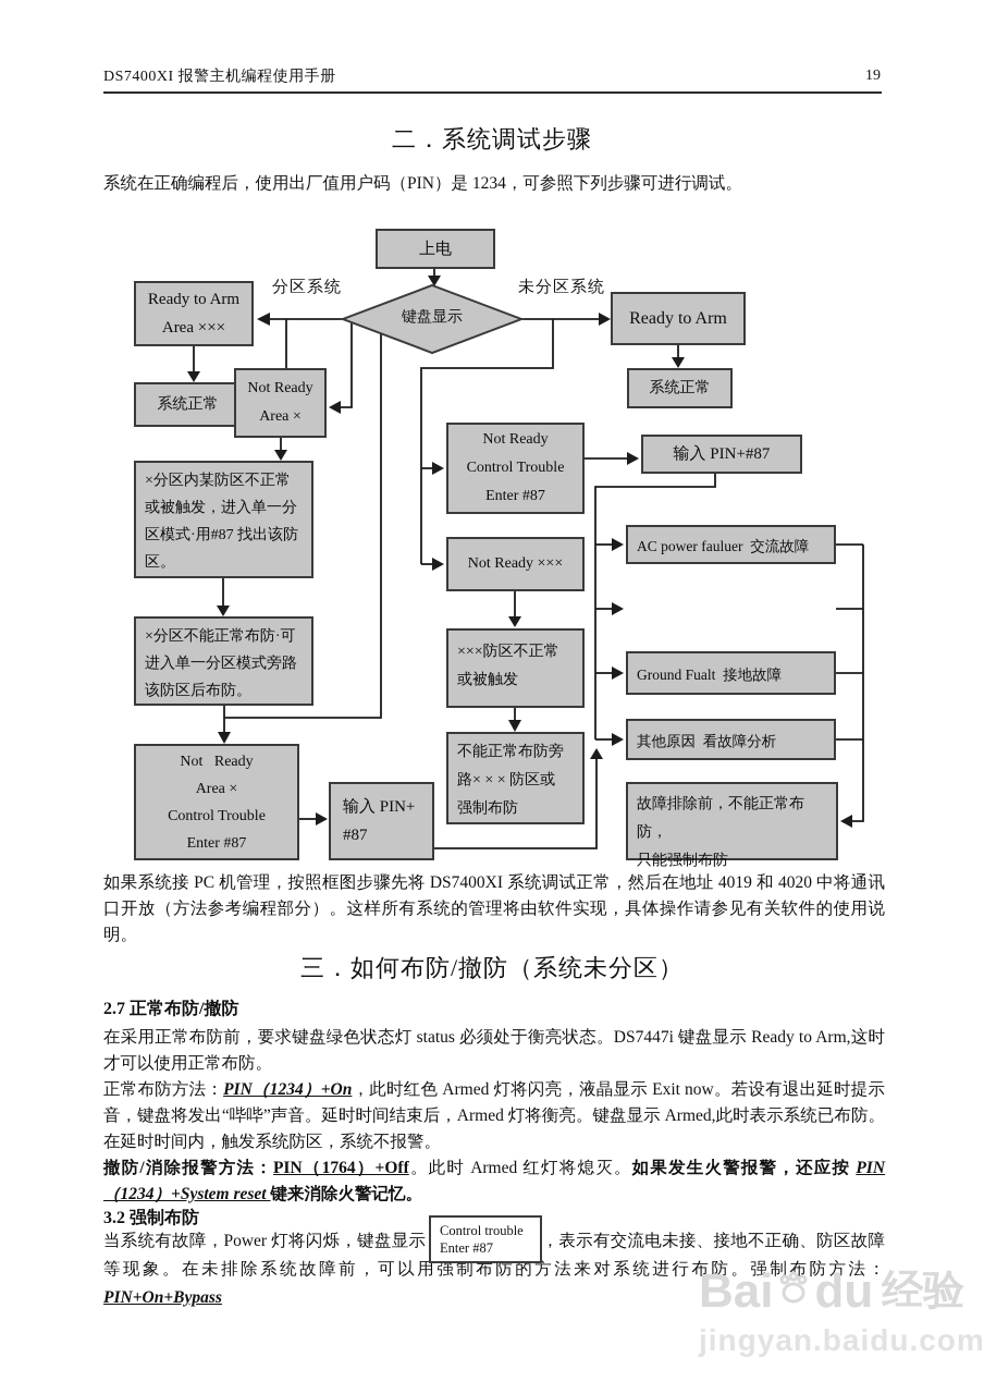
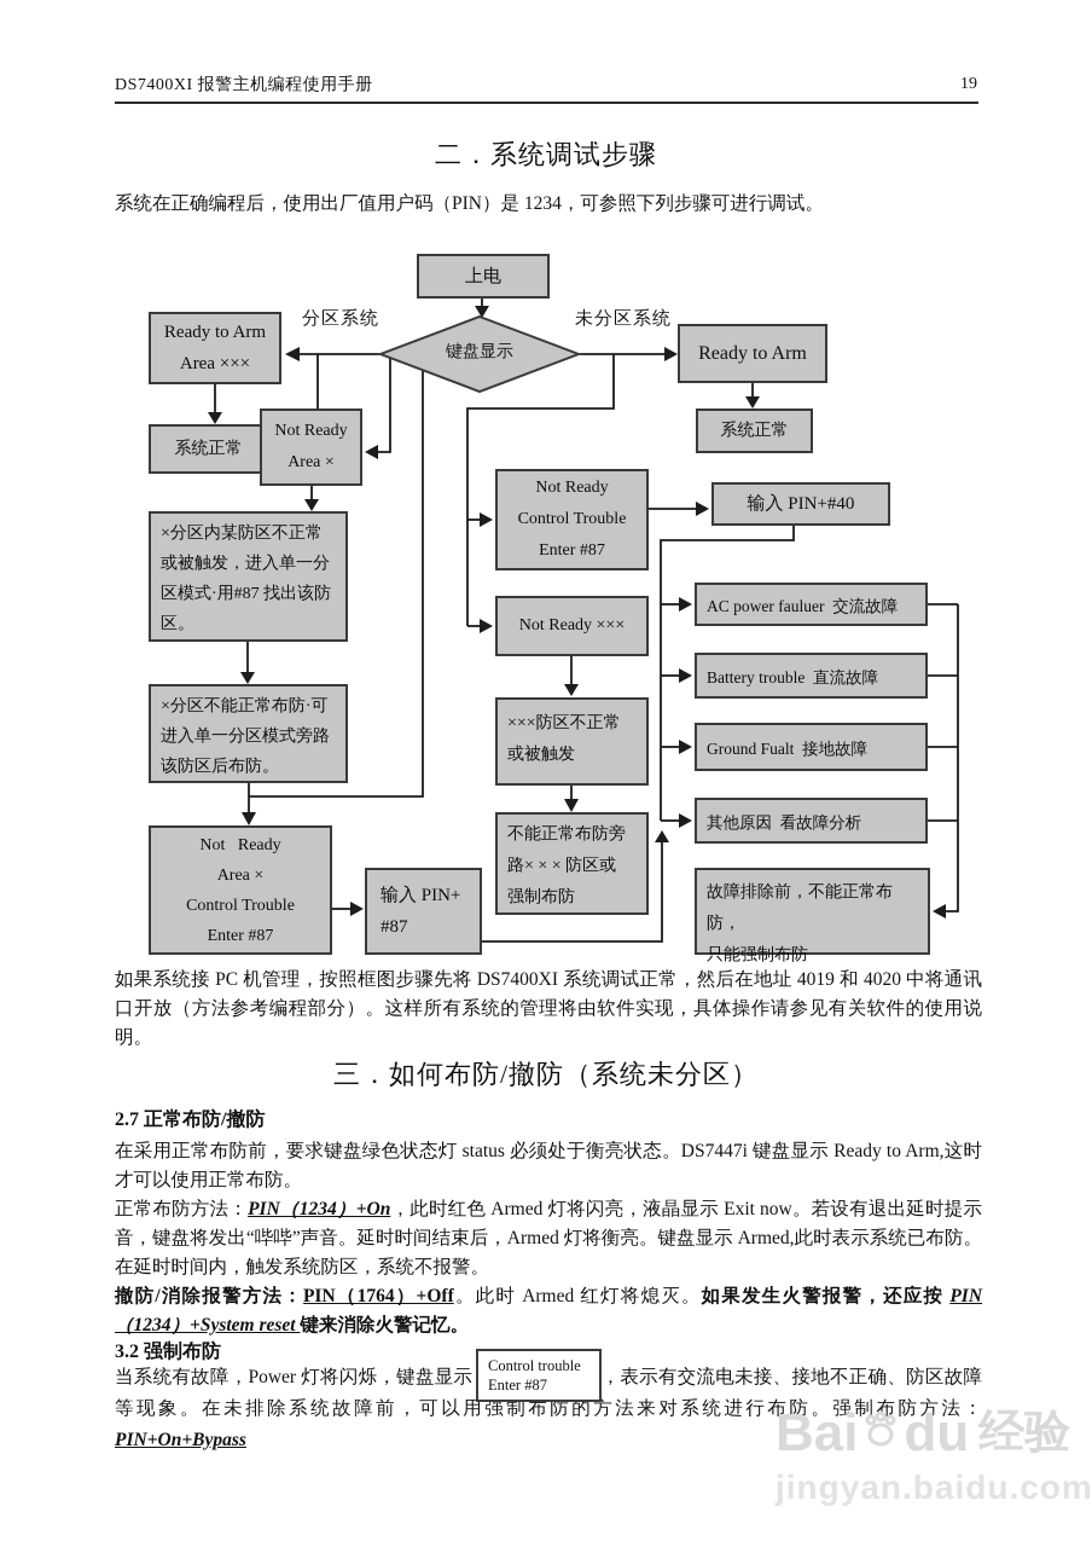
  DS7400XI 报警主机编程使用手册
  19
  二．系统调试步骤
  系统在正确编程后，使用出厂值用户码（PIN）是 1234，可参照下列步骤可进行调试。
  分区系统
  未分区系统
  键盘显示
  上电
  Ready to Arm
  Area ×××
  Ready to Arm
  系统正常
  系统正常
  Not Ready
  Area ×
  ×分区内某防区不正常
  或被触发，进入单一分
  区模式·用#87 找出该防
  区。
  ×分区不能正常布防·可
  进入单一分区模式旁路
  该防区后布防。
  Not Ready
  Area ×
  Control Trouble
  Enter #87
  输入 PIN+
  #87
  Not Ready
  Control Trouble
  Enter #87
  Not Ready ×××
  ×××防区不正常
  或被触发
  不能正常布防旁
  路× × × 防区或
  强制布防
- 输入 PIN+#87
+ 输入 PIN+#40
  AC power fauluer 交流故障
+ Battery trouble 直流故障
  Ground Fualt 接地故障
  其他原因 看故障分析
  故障排除前，不能正常布防，
  只能强制布防
  如果系统接 PC 机管理，按照框图步骤先将 DS7400XI 系统调试正常，然后在地址 4019 和 4020 中将通讯口开放（方法参考编程部分）。这样所有系统的管理将由软件实现，具体操作请参见有关软件的使用说明。
  三．如何布防/撤防（系统未分区）
  2.7 正常布防/撤防
  在采用正常布防前，要求键盘绿色状态灯 status 必须处于衡亮状态。DS7447i 键盘显示 Ready to Arm,这时才可以使用正常布防。
  正常布防方法：PIN（1234）+On，此时红色 Armed 灯将闪亮，液晶显示 Exit now。若设有退出延时提示音，键盘将发出“哔哔”声音。延时时间结束后，Armed 灯将衡亮。键盘显示 Armed,此时表示系统已布防。在延时时间内，触发系统防区，系统不报警。
  撤防/消除报警方法：PIN（1764）+Off。此时 Armed 红灯将熄灭。如果发生火警报警，还应按 PIN（1234）+System reset 键来消除火警记忆。
  3.2 强制布防
  当系统有故障，Power 灯将闪烁，键盘显示
  Control trouble
  Enter #87
  ，表示有交流电未接、接地不正确、防区故障等现象。在未排除系统故障前，可以用强制布防的方法来对系统进行布防。强制布防方法：PIN+On+Bypass
  Bai
  du
  经验
  jingyan.baidu.com
